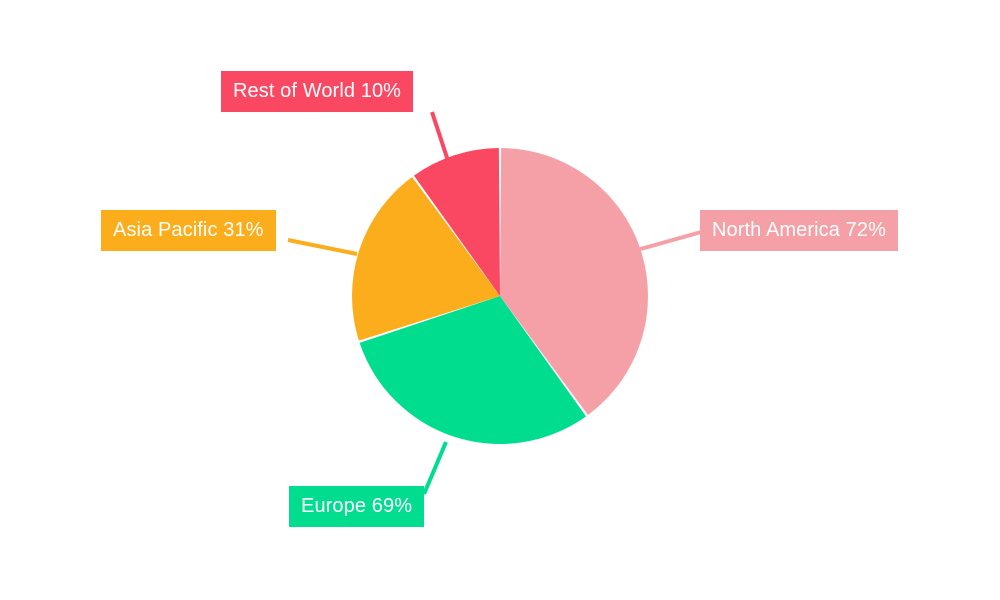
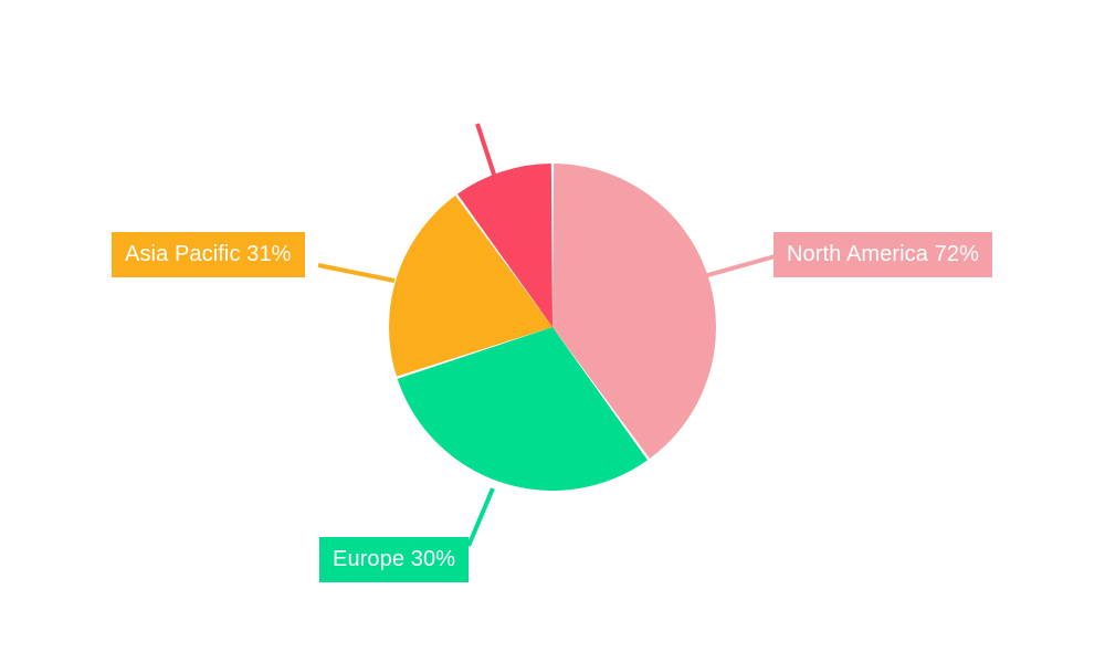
  North America 72%
- Europe 69%
+ Europe 30%
  Asia Pacific 31%
- Rest of World 10%
